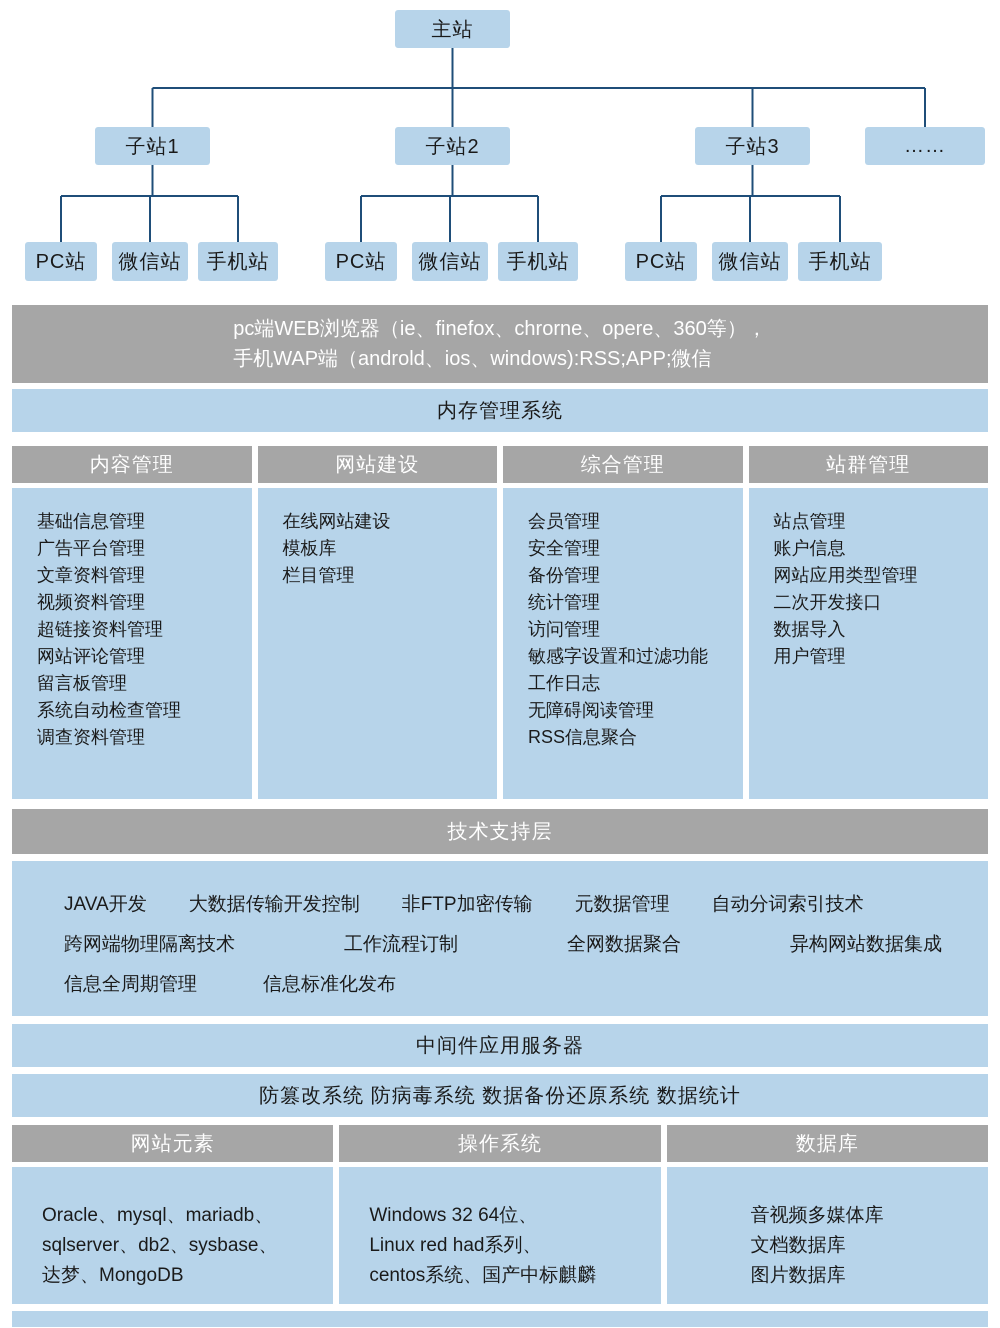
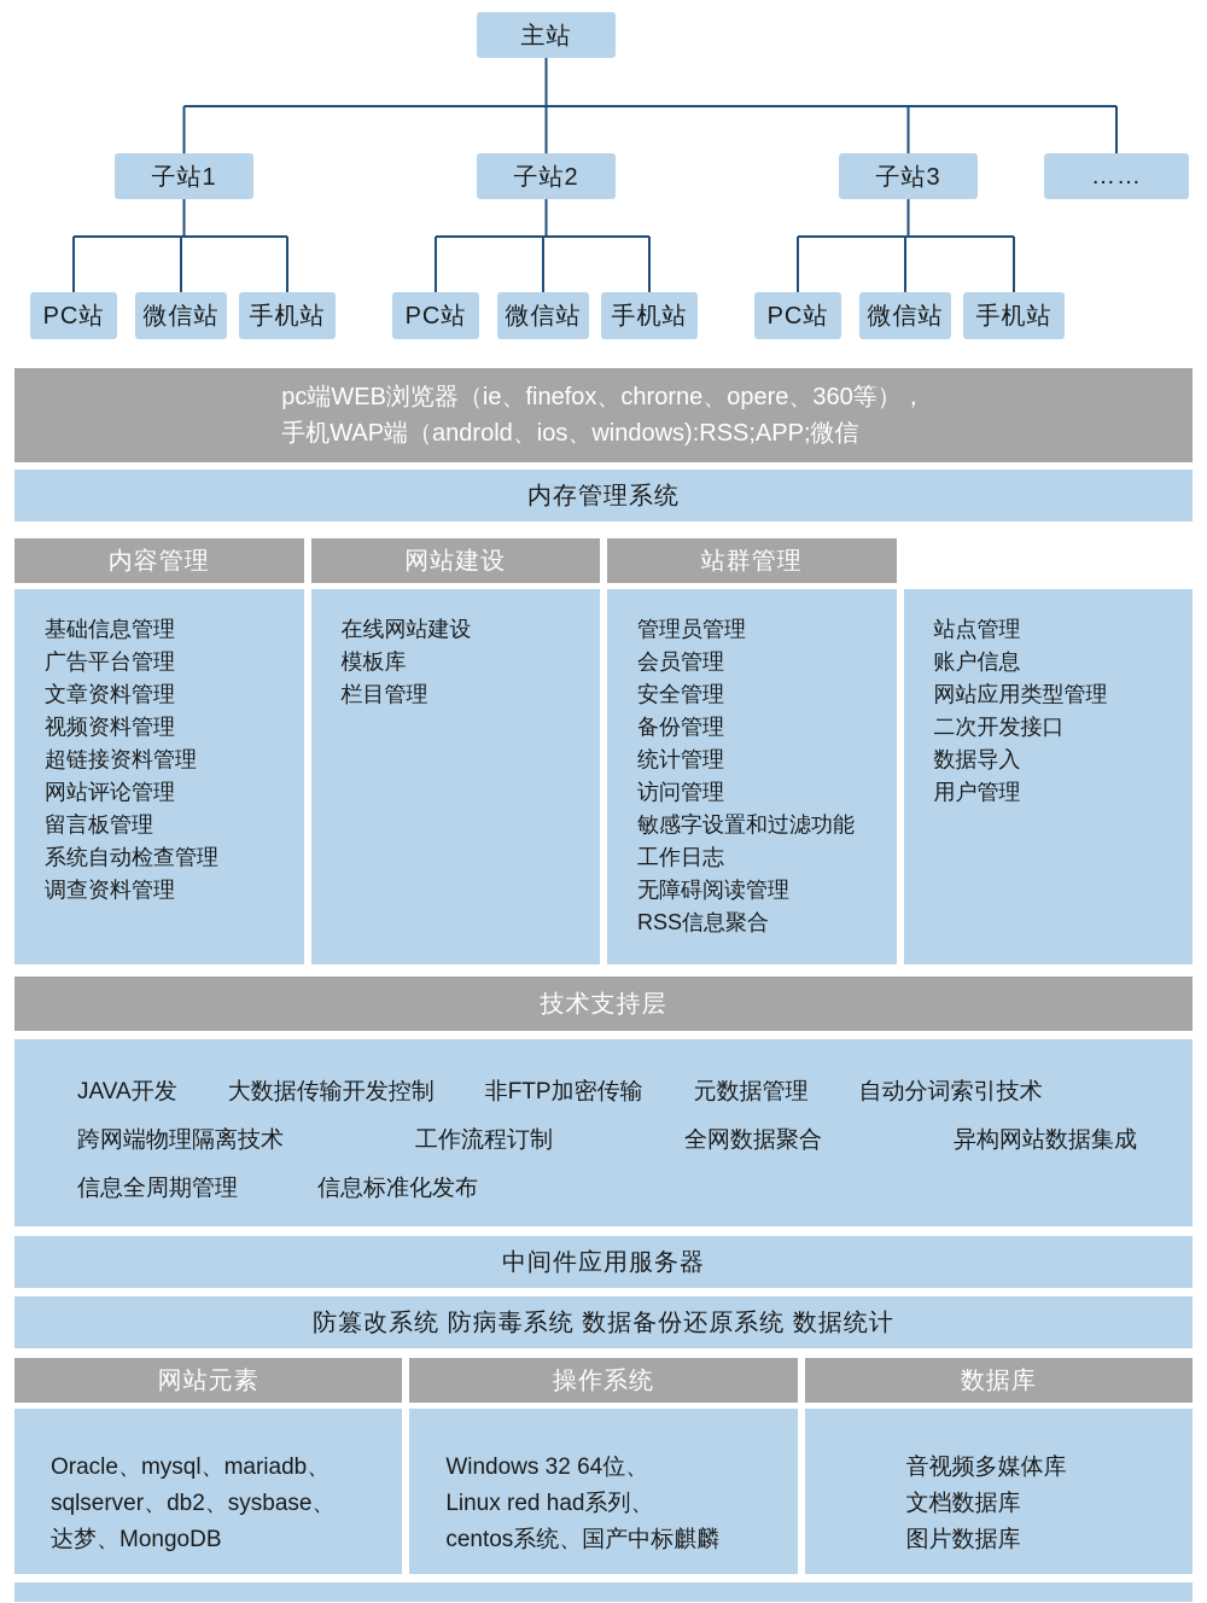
  主站
  子站1
  子站2
  子站3
  ……
  PC站
  微信站
  手机站
  PC站
  微信站
  手机站
  PC站
  微信站
  手机站
  pc端WEB浏览器（ie、finefox、chrorne、opere、360等），
  手机WAP端（androld、ios、windows):RSS;APP;微信
  内存管理系统
  内容管理
  网站建设
- 综合管理
  站群管理
  基础信息管理
  广告平台管理
  文章资料管理
  视频资料管理
  超链接资料管理
  网站评论管理
  留言板管理
  系统自动检查管理
  调查资料管理
  在线网站建设
  模板库
  栏目管理
+ 管理员管理
  会员管理
  安全管理
  备份管理
  统计管理
  访问管理
  敏感字设置和过滤功能
  工作日志
  无障碍阅读管理
  RSS信息聚合
  站点管理
  账户信息
  网站应用类型管理
  二次开发接口
  数据导入
  用户管理
  技术支持层
  JAVA开发
  大数据传输开发控制
  非FTP加密传输
  元数据管理
  自动分词索引技术
  跨网端物理隔离技术
  工作流程订制
  全网数据聚合
  异构网站数据集成
  信息全周期管理
  信息标准化发布
  中间件应用服务器
  防篡改系统 防病毒系统 数据备份还原系统 数据统计
  网站元素
  操作系统
  数据库
  Oracle、mysql、mariadb、
  sqlserver、db2、sysbase、
  达梦、MongoDB
  Windows 32 64位、
  Linux red had系列、
  centos系统、国产中标麒麟
  音视频多媒体库
  文档数据库
  图片数据库
